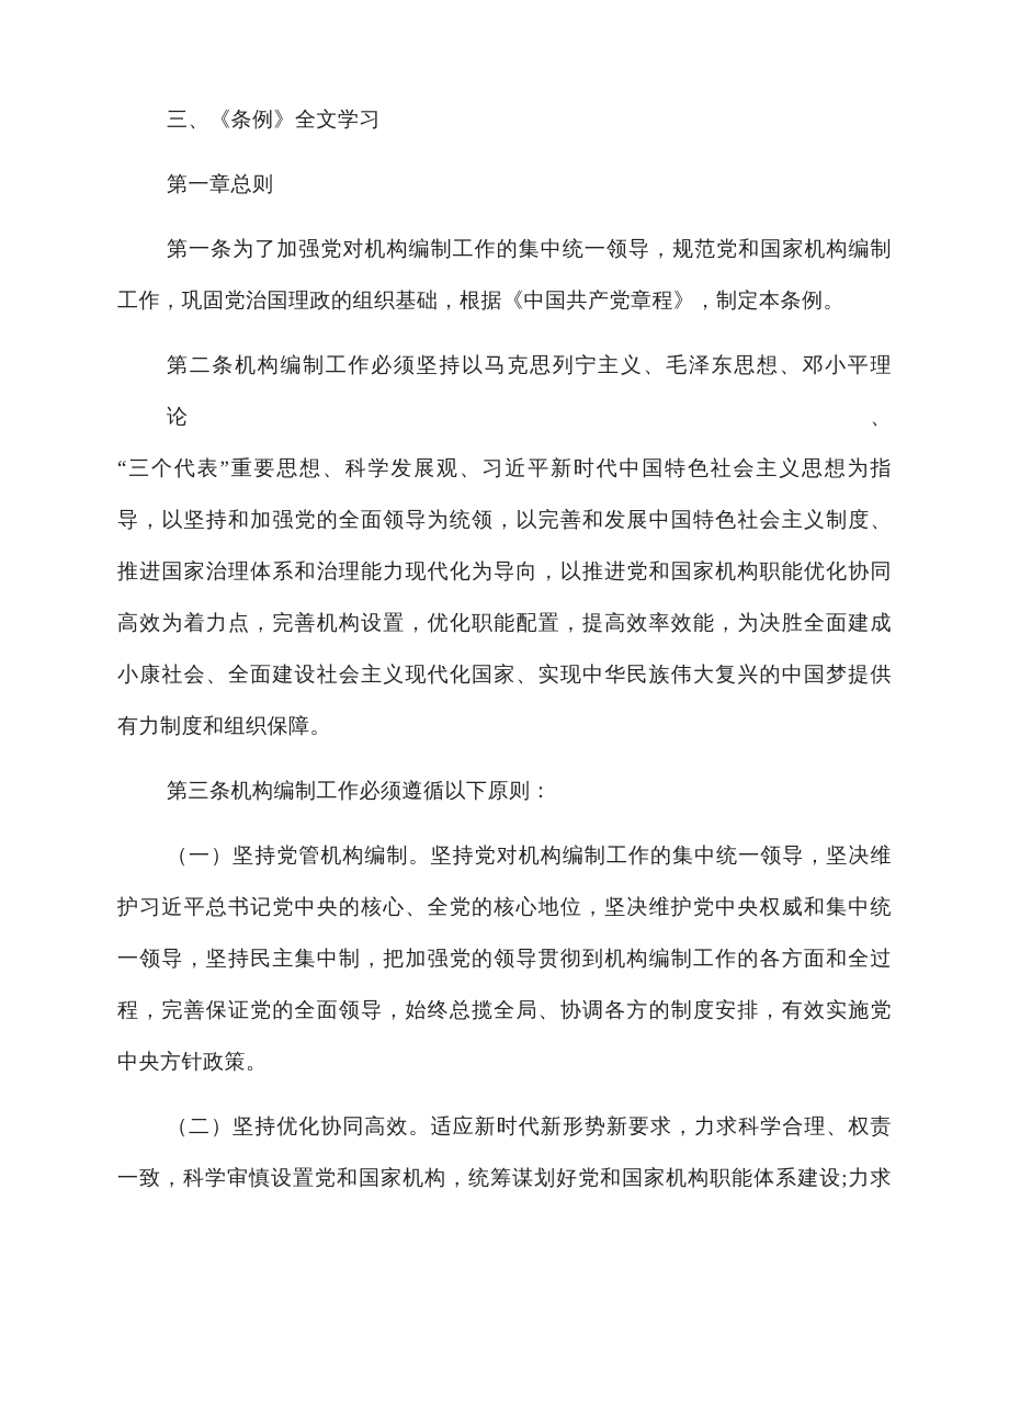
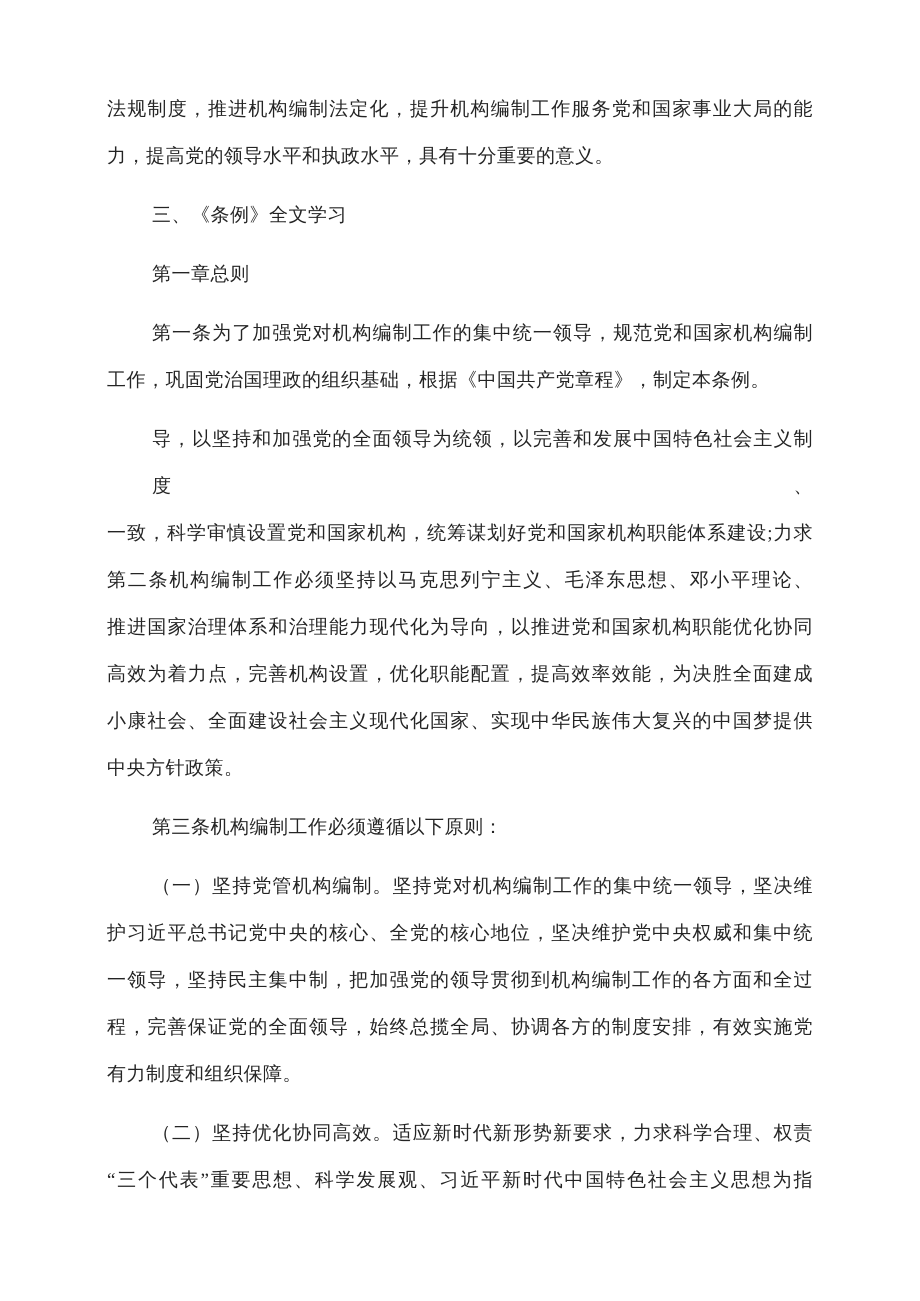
+ 法规制度，推进机构编制法定化，提升机构编制工作服务党和国家事业大局的能
+ 力，提高党的领导水平和执政水平，具有十分重要的意义。
  三、《条例》全文学习
  第一章总则
  第一条为了加强党对机构编制工作的集中统一领导，规范党和国家机构编制
  工作，巩固党治国理政的组织基础，根据《中国共产党章程》，制定本条例。
- 第二条机构编制工作必须坚持以马克思列宁主义、毛泽东思想、邓小平理论、
+ 导，以坚持和加强党的全面领导为统领，以完善和发展中国特色社会主义制度、
- “三个代表”重要思想、科学发展观、习近平新时代中国特色社会主义思想为指
+ 一致，科学审慎设置党和国家机构，统筹谋划好党和国家机构职能体系建设;力求
- 导，以坚持和加强党的全面领导为统领，以完善和发展中国特色社会主义制度、
+ 第二条机构编制工作必须坚持以马克思列宁主义、毛泽东思想、邓小平理论、
  推进国家治理体系和治理能力现代化为导向，以推进党和国家机构职能优化协同
  高效为着力点，完善机构设置，优化职能配置，提高效率效能，为决胜全面建成
  小康社会、全面建设社会主义现代化国家、实现中华民族伟大复兴的中国梦提供
- 有力制度和组织保障。
+ 中央方针政策。
  第三条机构编制工作必须遵循以下原则：
  （一）坚持党管机构编制。坚持党对机构编制工作的集中统一领导，坚决维
  护习近平总书记党中央的核心、全党的核心地位，坚决维护党中央权威和集中统
  一领导，坚持民主集中制，把加强党的领导贯彻到机构编制工作的各方面和全过
  程，完善保证党的全面领导，始终总揽全局、协调各方的制度安排，有效实施党
- 中央方针政策。
+ 有力制度和组织保障。
  （二）坚持优化协同高效。适应新时代新形势新要求，力求科学合理、权责
- 一致，科学审慎设置党和国家机构，统筹谋划好党和国家机构职能体系建设;力求
+ “三个代表”重要思想、科学发展观、习近平新时代中国特色社会主义思想为指
